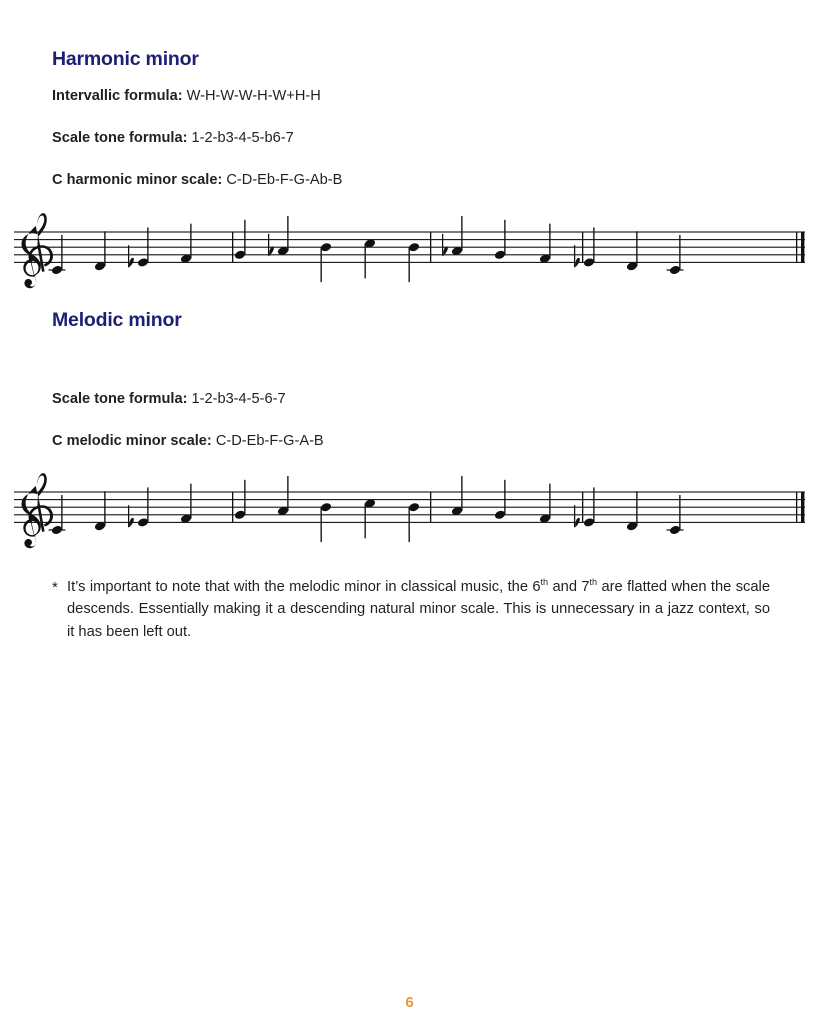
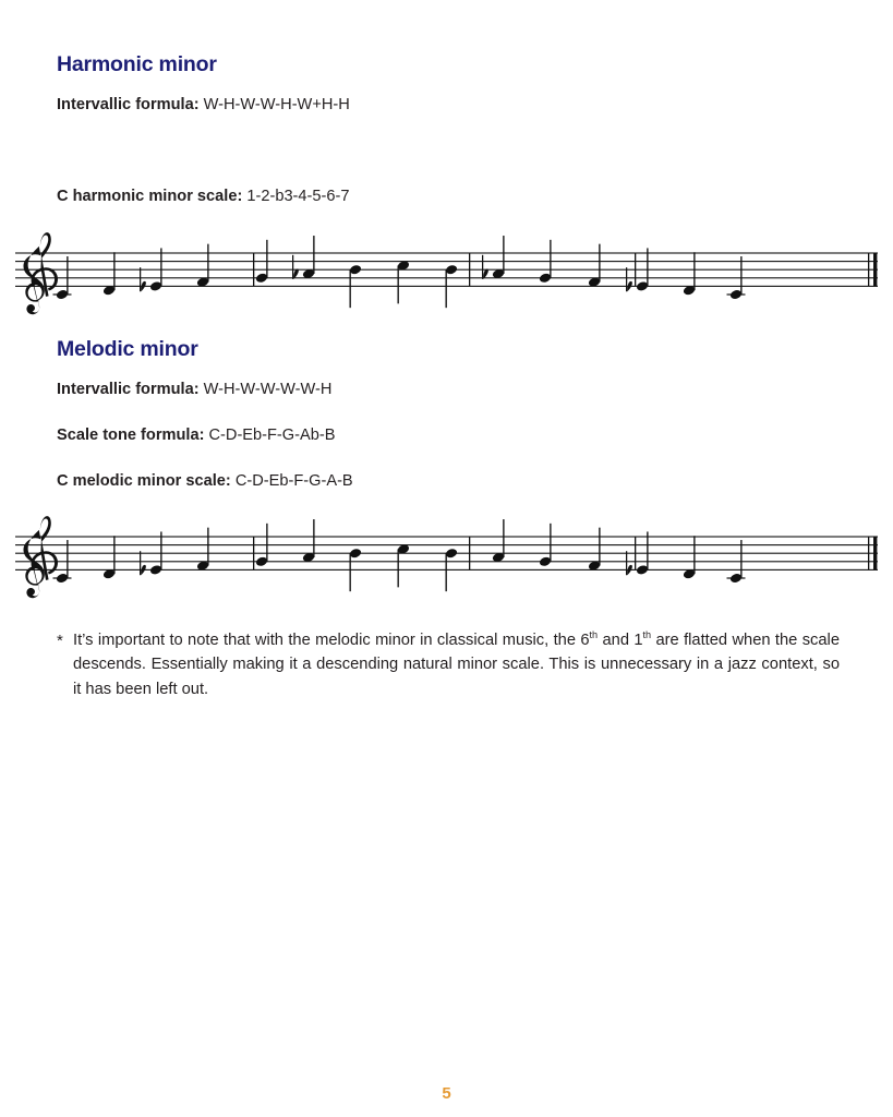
  Harmonic minor
  Intervallic formula: W-H-W-W-H-W+H-H
- Scale tone formula: 1-2-b3-4-5-b6-7
- C harmonic minor scale: C-D-Eb-F-G-Ab-B
+ C harmonic minor scale: 1-2-b3-4-5-6-7
  Melodic minor
+ Intervallic formula: W-H-W-W-W-W-H
- Scale tone formula: 1-2-b3-4-5-6-7
+ Scale tone formula: C-D-Eb-F-G-Ab-B
  C melodic minor scale: C-D-Eb-F-G-A-B
  *
- It’s important to note that with the melodic minor in classical music, the 6th and 7th are flatted when the scale descends. Essentially making it a descending natural minor scale. This is unnecessary in a jazz context, so it has been left out.
+ It’s important to note that with the melodic minor in classical music, the 6th and 1th are flatted when the scale descends. Essentially making it a descending natural minor scale. This is unnecessary in a jazz context, so it has been left out.
- 6
+ 5
